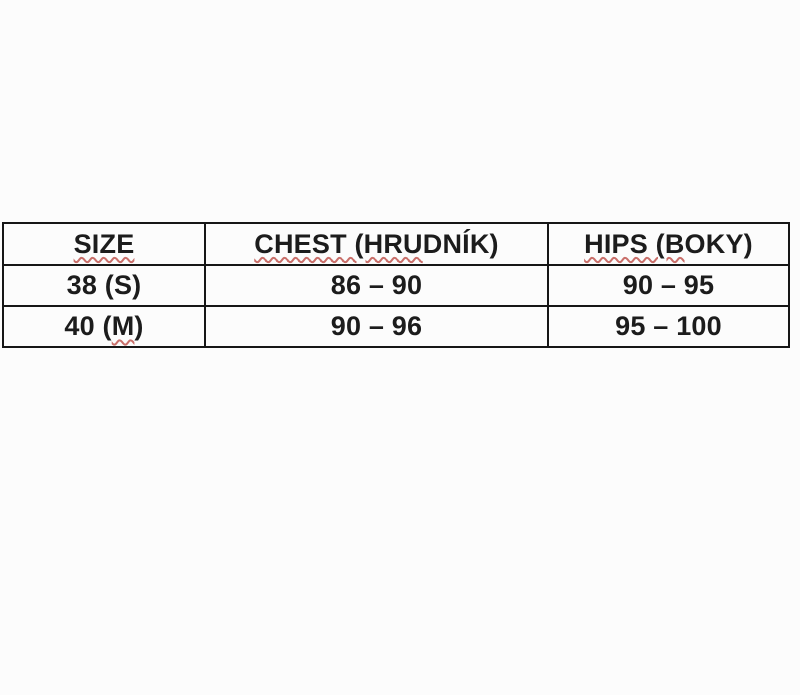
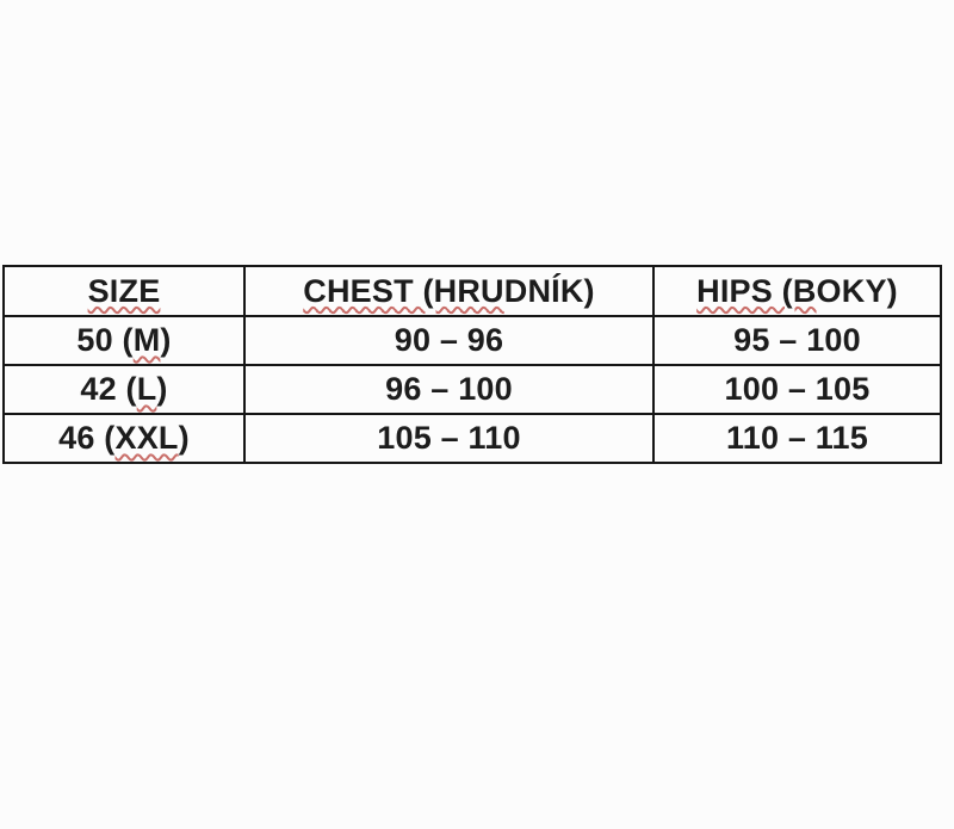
  SIZE	CHEST (HRUDNÍK)	HIPS (BOKY)
- 38 (S)	86 – 90	90 – 95
- 40 (M)	90 – 96	95 – 100
+ 50 (M)	90 – 96	95 – 100
+ 42 (L)	96 – 100	100 – 105
+ 46 (XXL)	105 – 110	110 – 115
